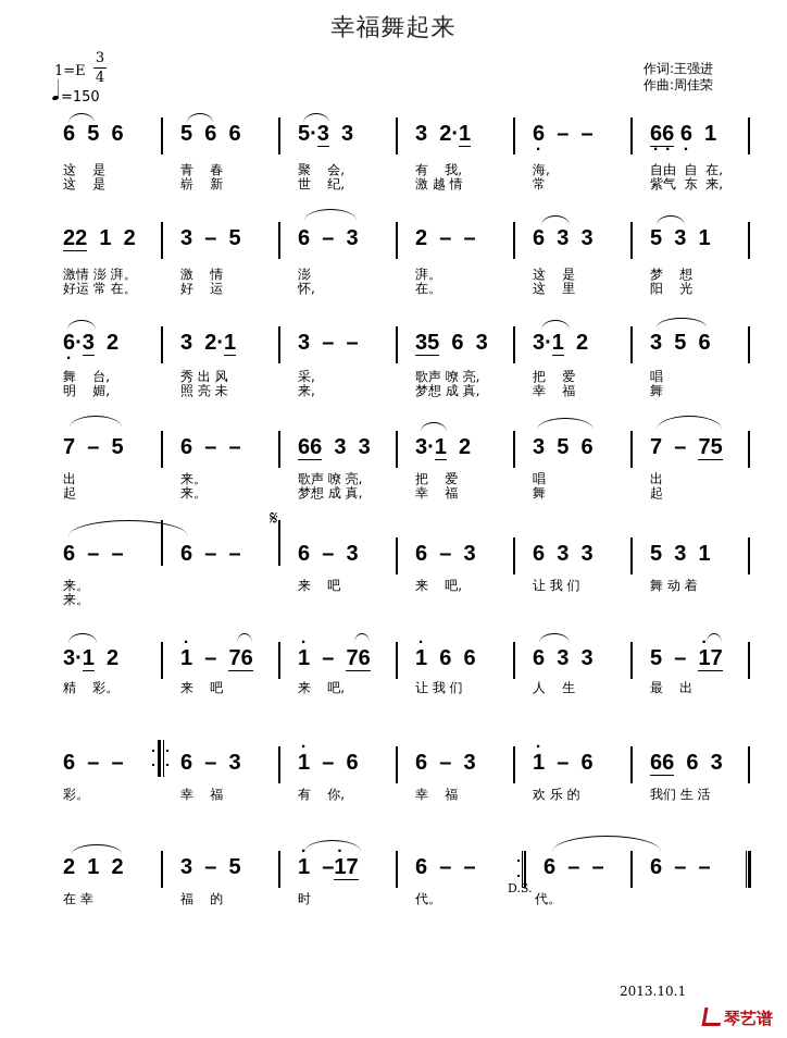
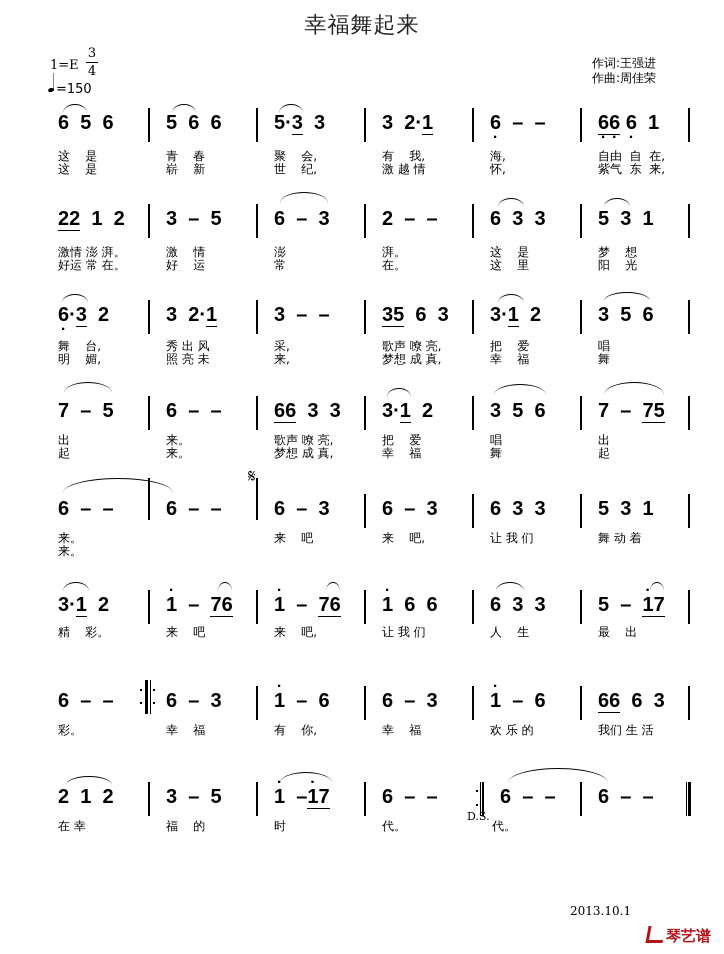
  幸福舞起来
  1=E
  3
  4
  =150
  作词:王强进
  作曲:周佳荣
  6 5 6
  5 6 6
  5·3 3
  3 2·1
  6 – –
  66 6 1
  这 是
  青 春
  聚 会,
  有 我,
  海,
  自由 自 在,
  这 是
  崭 新
  世 纪,
  激 越 情
- 常
+ 怀,
  紫气 东 来,
  22 1 2
  3 – 5
  6 – 3
  2 – –
  6 3 3
  5 3 1
  激情 澎 湃。
  激 情
  澎
  湃。
  这 是
  梦 想
  好运 常 在。
  好 运
- 怀,
+ 常
  在。
  这 里
  阳 光
  6·3 2
  3 2·1
  3 – –
  35 6 3
  3·1 2
  3 5 6
  舞 台,
  秀 出 风
  采,
  歌声 嘹 亮,
  把 爱
  唱
  明 媚,
  照 亮 未
  来,
  梦想 成 真,
  幸 福
  舞
  7 – 5
  6 – –
  66 3 3
  3·1 2
  3 5 6
  7 – 75
  出
  来。
  歌声 嘹 亮,
  把 爱
  唱
  出
  起
  来。
  梦想 成 真,
  幸 福
  舞
  起
  𝄋
  6 – –
  6 – –
  6 – 3
  6 – 3
  6 3 3
  5 3 1
  来。
  来 吧
  来 吧,
  让 我 们
  舞 动 着
  来。
  3·1 2
  1 – 76
  1 – 76
  1 6 6
  6 3 3
  5 – 17
  精 彩。
  来 吧
  来 吧,
  让 我 们
  人 生
  最 出
  6 – –
  6 – 3
  1 – 6
  6 – 3
  1 – 6
  66 6 3
  彩。
  幸 福
  有 你,
  幸 福
  欢 乐 的
  我们 生 活
  2 1 2
  3 – 5
  1 –17
  6 – –
  6 – –
  6 – –
  D.S.
  在 幸
  福 的
  时
  代。
  代。
  2013.10.1
  琴艺谱
